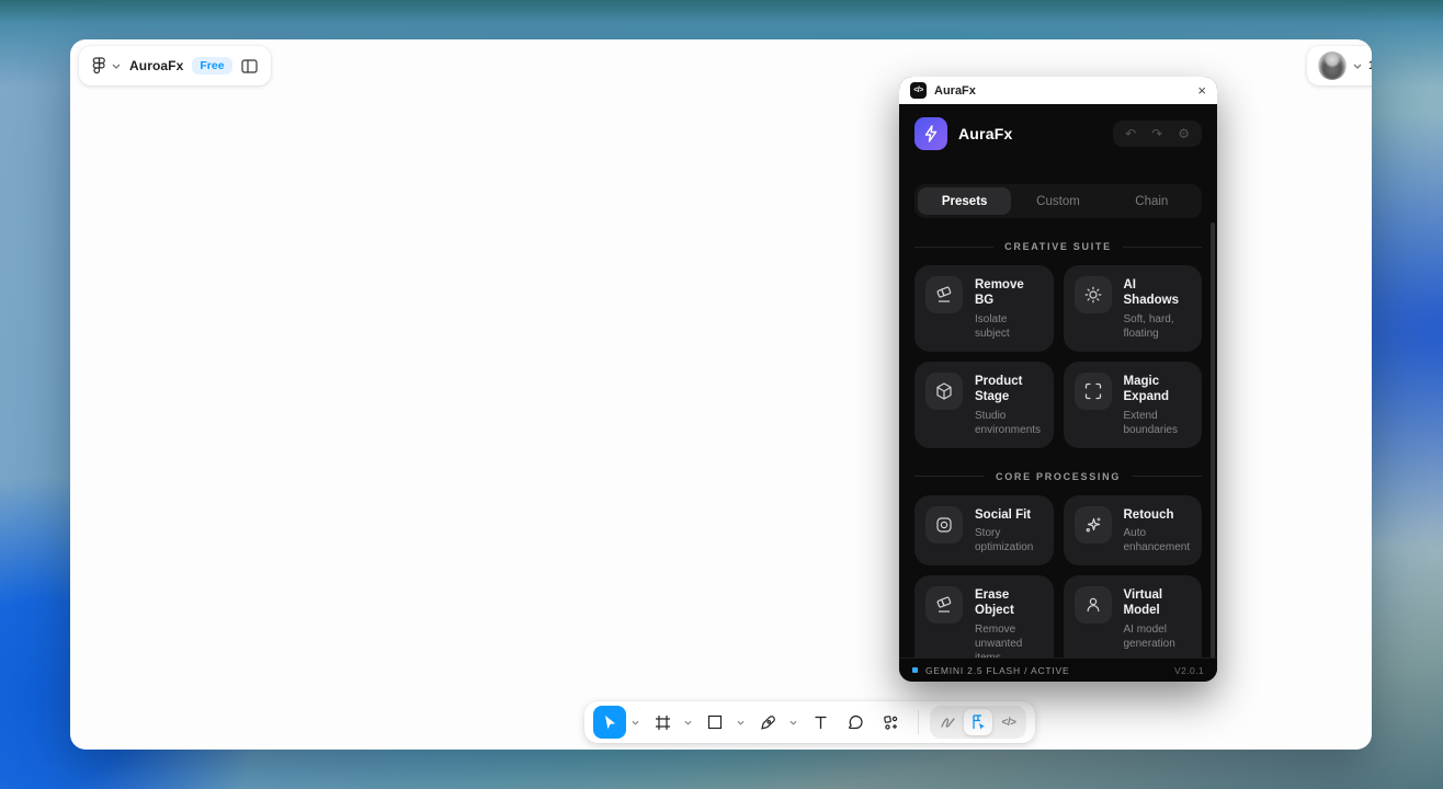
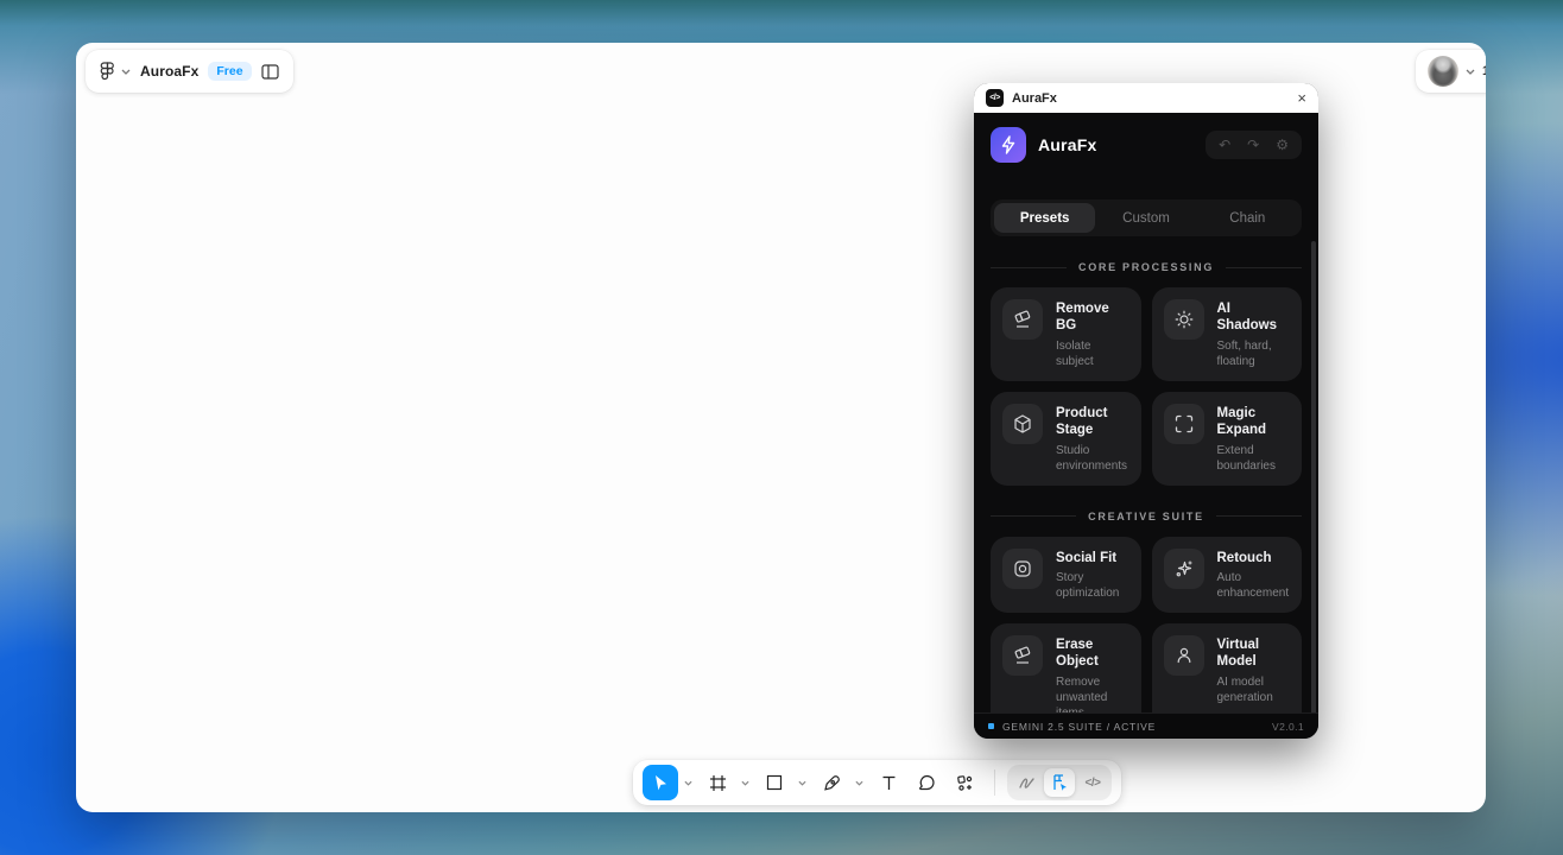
  AuroaFx
  Free
  </>
  AuraFx
  ×
  AuraFx
  ↶
  ↷
  ⚙
  Presets
  Custom
  Chain
- CREATIVE SUITE
+ CORE PROCESSING
  Remove BG
  Isolate subject
  AI Shadows
  Soft, hard, floating
  Product Stage
  Studio environments
  Magic Expand
  Extend boundaries
- CORE PROCESSING
+ CREATIVE SUITE
  Social Fit
  Story optimization
  Retouch
  Auto enhancement
  Erase Object
  Remove unwanted
  Virtual Model
  AI model generation
- GEMINI 2.5 FLASH / ACTIVE
+ GEMINI 2.5 SUITE / ACTIVE
  V2.0.1
